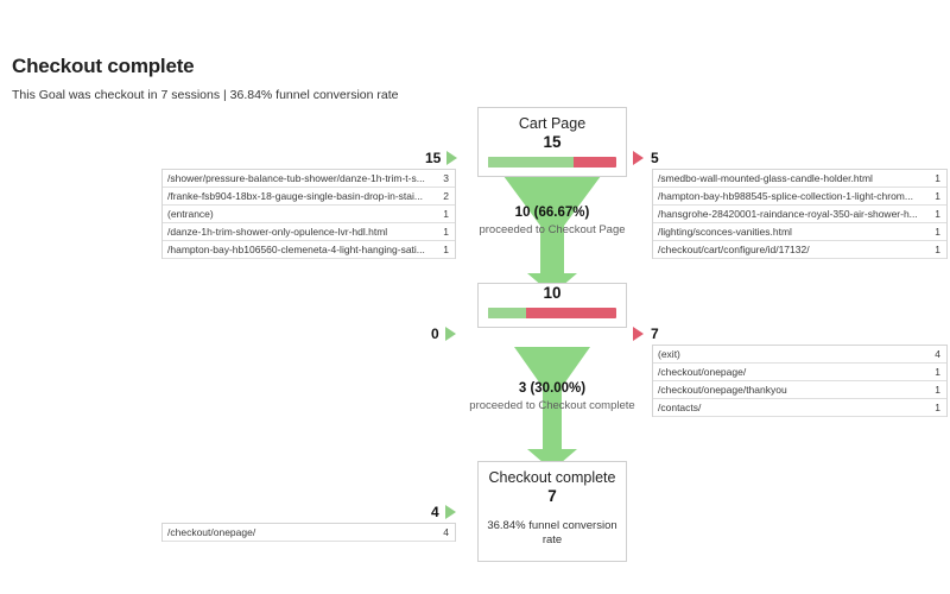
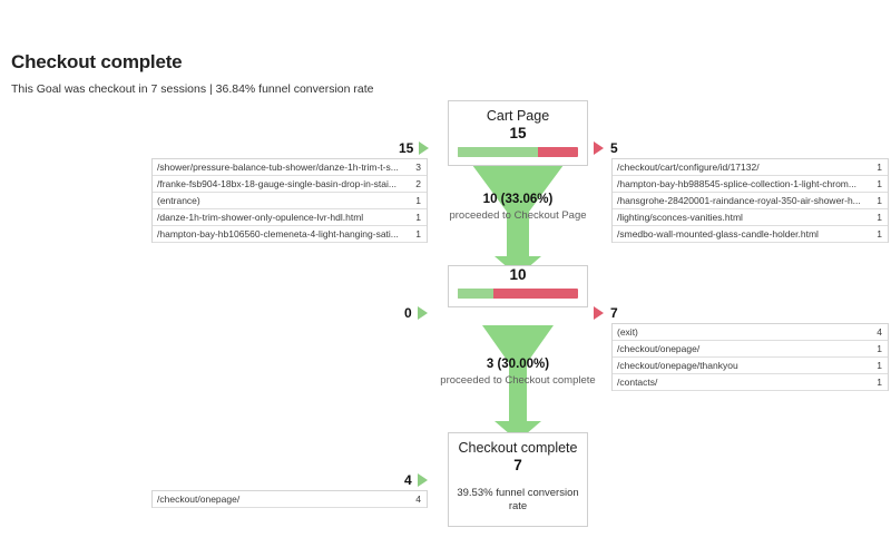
  Checkout complete
  This Goal was checkout in 7 sessions | 36.84% funnel conversion rate
  Cart Page
  15
  15
  5
- 10 (66.67%)
+ 10 (33.06%)
  proceeded to Checkout Page
  /shower/pressure-balance-tub-shower/danze-1h-trim-t-s...
  3
  /franke-fsb904-18bx-18-gauge-single-basin-drop-in-stai...
  2
  (entrance)
  1
  /danze-1h-trim-shower-only-opulence-lvr-hdl.html
  1
  /hampton-bay-hb106560-clemeneta-4-light-hanging-sati...
  1
- /smedbo-wall-mounted-glass-candle-holder.html
+ /checkout/cart/configure/id/17132/
  1
  /hampton-bay-hb988545-splice-collection-1-light-chrom...
  1
  /hansgrohe-28420001-raindance-royal-350-air-shower-h...
  1
  /lighting/sconces-vanities.html
  1
- /checkout/cart/configure/id/17132/
+ /smedbo-wall-mounted-glass-candle-holder.html
  1
  10
  0
  7
  3 (30.00%)
  proceeded to Checkout complete
  (exit)
  4
  /checkout/onepage/
  1
  /checkout/onepage/thankyou
  1
  /contacts/
  1
  Checkout complete
  7
- 36.84% funnel conversion rate
+ 39.53% funnel conversion rate
  4
  /checkout/onepage/
  4
